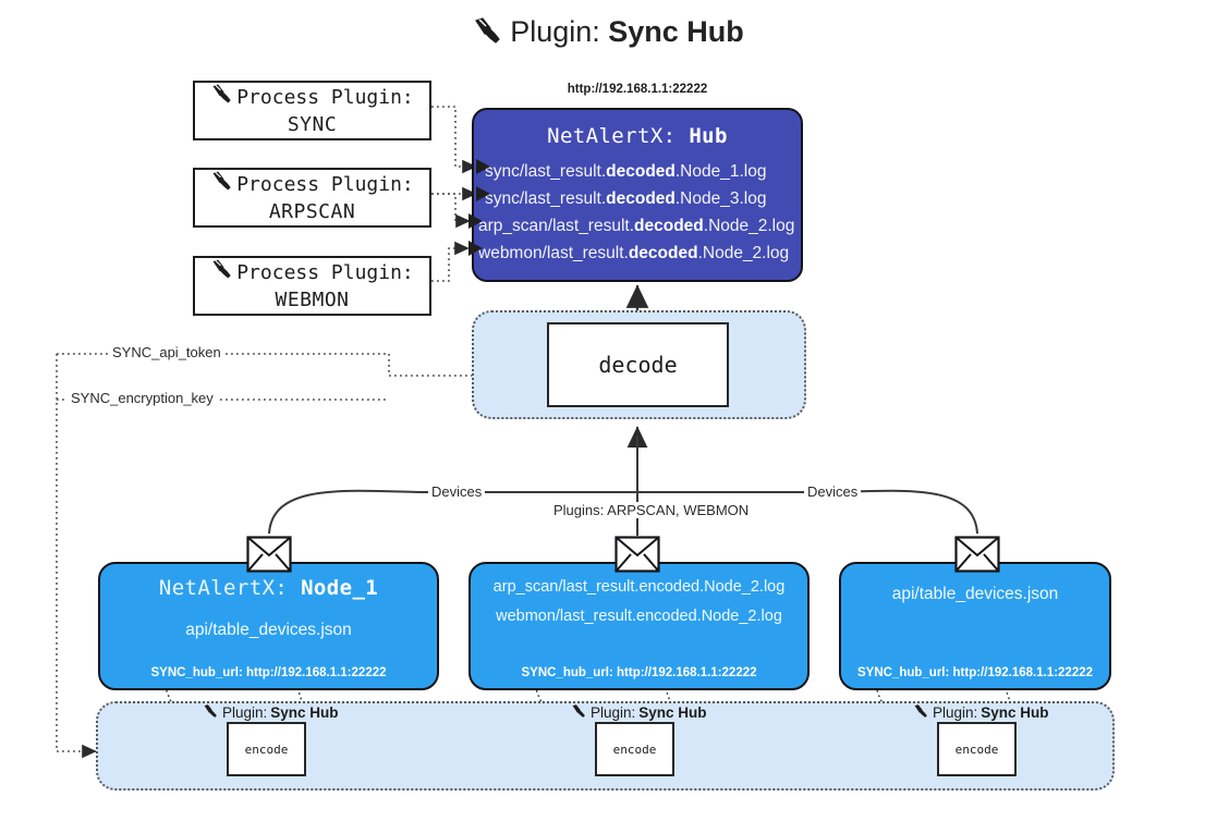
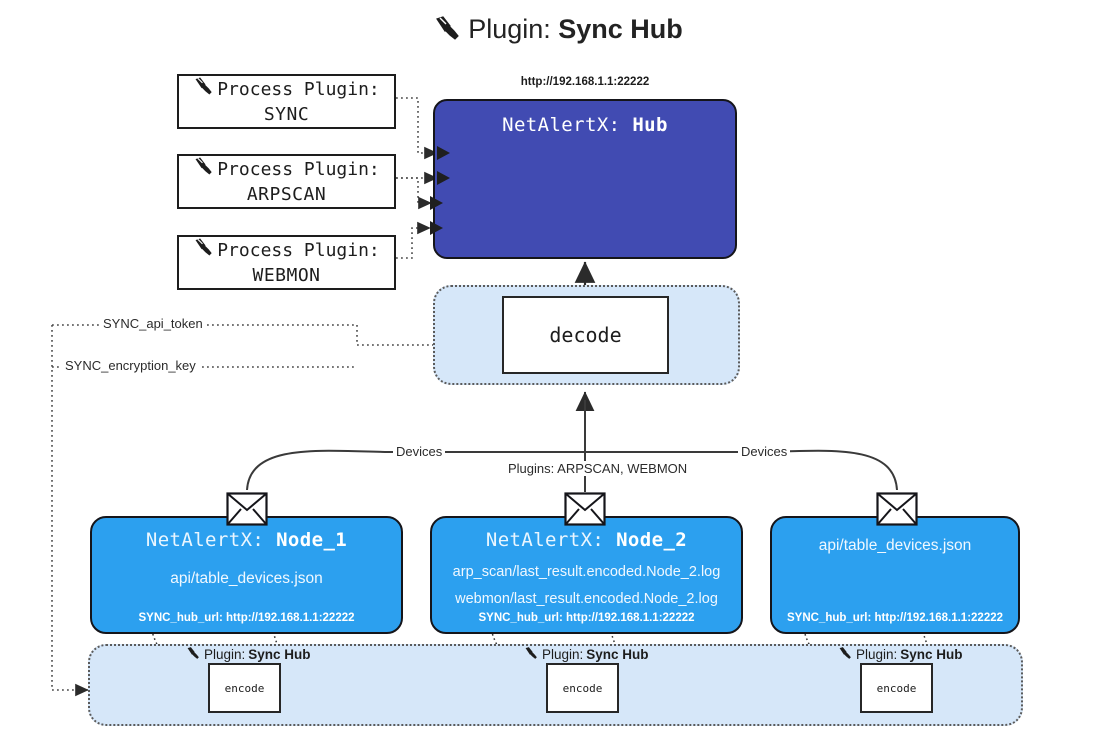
  Plugin: Sync Hub
  Process Plugin:
  SYNC
  Process Plugin:
  ARPSCAN
  Process Plugin:
  WEBMON
  http://192.168.1.1:22222
  NetAlertX: Hub
- sync/last_result.decoded.Node_1.log
- sync/last_result.decoded.Node_3.log
- arp_scan/last_result.decoded.Node_2.log
- webmon/last_result.decoded.Node_2.log
  decode
  SYNC_api_token
  SYNC_encryption_key
  Devices
  Devices
  Plugins: ARPSCAN, WEBMON
  NetAlertX: Node_1
  api/table_devices.json
  SYNC_hub_url: http://192.168.1.1:22222
+ NetAlertX: Node_2
  arp_scan/last_result.encoded.Node_2.log
  webmon/last_result.encoded.Node_2.log
  SYNC_hub_url: http://192.168.1.1:22222
  api/table_devices.json
  SYNC_hub_url: http://192.168.1.1:22222
  Plugin:
  Sync Hub
  encode
  Plugin:
  Sync Hub
  encode
  Plugin:
  Sync Hub
  encode
